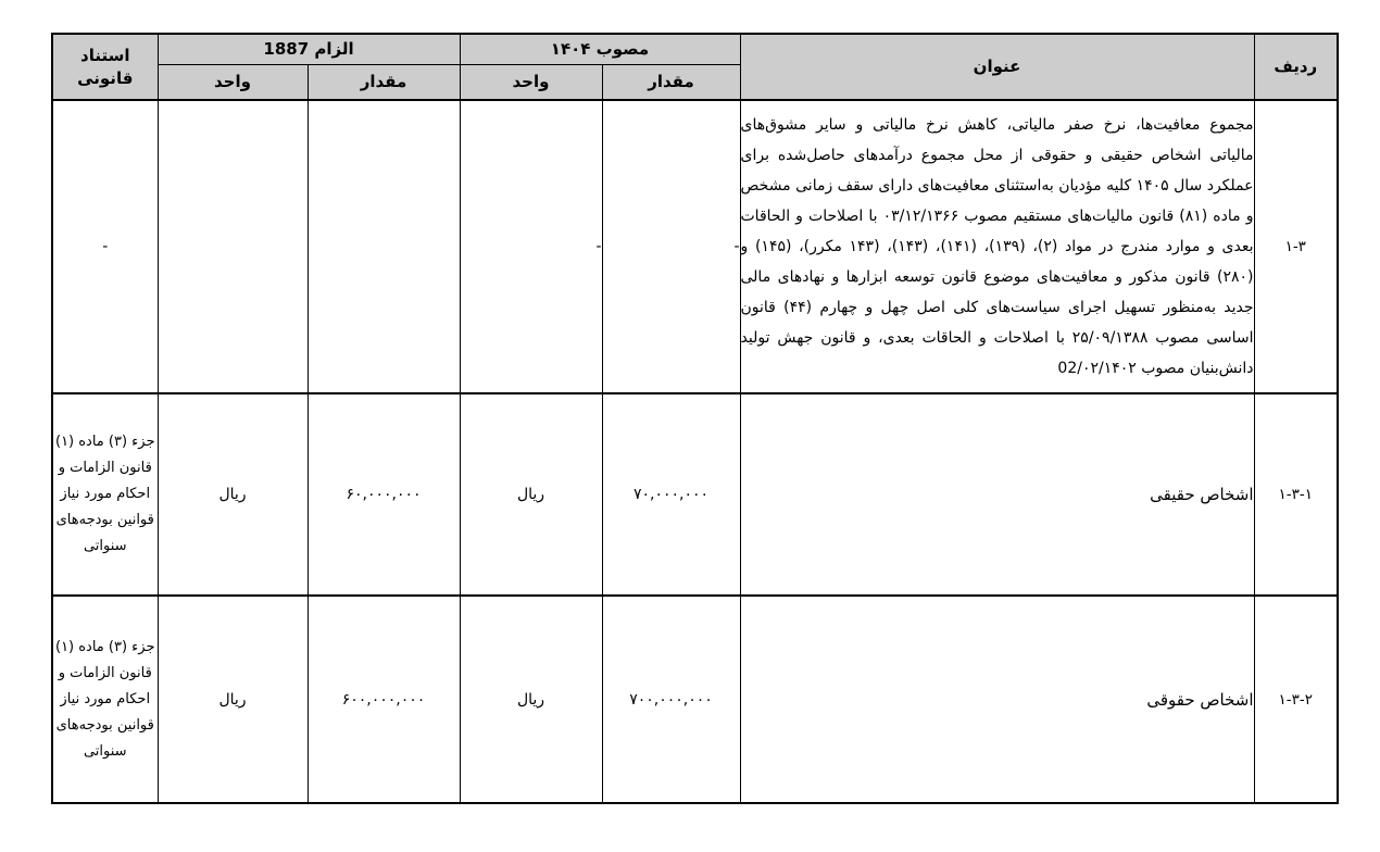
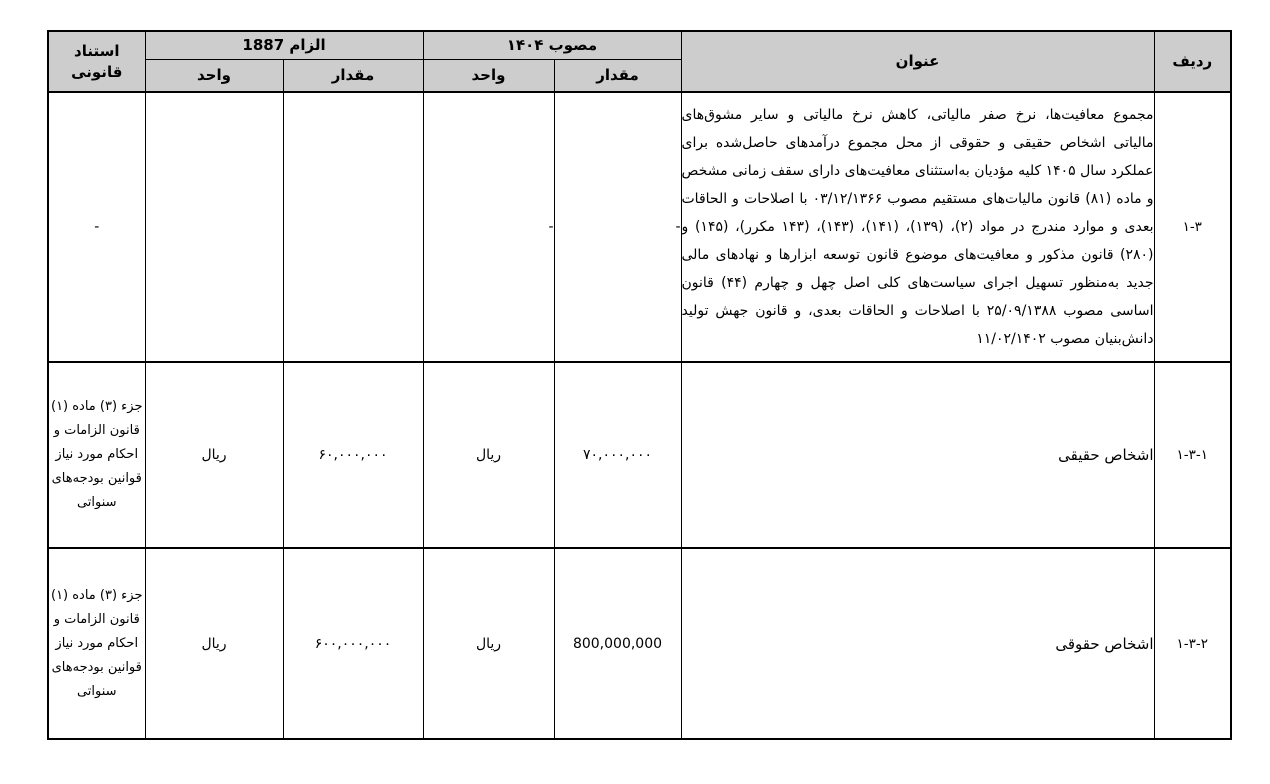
  ردیف	عنوان	مصوب ۱۴۰۴	الزام 1887	استناد قانونی
  مقدار	واحد	مقدار	واحد
- ۱-۳	مجموع معافیت‌ها، نرخ صفر مالیاتی، کاهش نرخ مالیاتی و سایر مشوق‌های مالیاتی اشخاص حقیقی و حقوقی از محل مجموع درآمدهای حاصل‌شده برای عملکرد سال ۱۴۰۵ کلیه مؤدیان به‌استثنای معافیت‌های دارای سقف زمانی مشخص و ماده (۸۱) قانون مالیات‌های مستقیم مصوب ۰۳/۱۲/۱۳۶۶ با اصلاحات و الحاقات بعدی و موارد مندرج در مواد (۲)، (۱۳۹)، (۱۴۱)، (۱۴۳)، (۱۴۳ مکرر)، (۱۴۵) و (۲۸۰) قانون مذکور و معافیت‌های موضوع قانون توسعه ابزارها و نهادهای مالی جدید به‌منظور تسهیل اجرای سیاست‌های کلی اصل چهل و چهارم (۴۴) قانون اساسی مصوب ۲۵/۰۹/۱۳۸۸ با اصلاحات و الحاقات بعدی، و قانون جهش تولید دانش‌بنیان مصوب 02/۰۲/۱۴۰۲	-	-			-
+ ۱-۳	مجموع معافیت‌ها، نرخ صفر مالیاتی، کاهش نرخ مالیاتی و سایر مشوق‌های مالیاتی اشخاص حقیقی و حقوقی از محل مجموع درآمدهای حاصل‌شده برای عملکرد سال ۱۴۰۵ کلیه مؤدیان به‌استثنای معافیت‌های دارای سقف زمانی مشخص و ماده (۸۱) قانون مالیات‌های مستقیم مصوب ۰۳/۱۲/۱۳۶۶ با اصلاحات و الحاقات بعدی و موارد مندرج در مواد (۲)، (۱۳۹)، (۱۴۱)، (۱۴۳)، (۱۴۳ مکرر)، (۱۴۵) و (۲۸۰) قانون مذکور و معافیت‌های موضوع قانون توسعه ابزارها و نهادهای مالی جدید به‌منظور تسهیل اجرای سیاست‌های کلی اصل چهل و چهارم (۴۴) قانون اساسی مصوب ۲۵/۰۹/۱۳۸۸ با اصلاحات و الحاقات بعدی، و قانون جهش تولید دانش‌بنیان مصوب ۱۱/۰۲/۱۴۰۲	-	-			-
  ۱-۳-۱	اشخاص حقیقی	۷۰,۰۰۰,۰۰۰	ریال	۶۰,۰۰۰,۰۰۰	ریال	جزء (۳) ماده (۱) قانون الزامات و احکام مورد نیاز قوانین بودجه‌های سنواتی
- ۱-۳-۲	اشخاص حقوقی	۷۰۰,۰۰۰,۰۰۰	ریال	۶۰۰,۰۰۰,۰۰۰	ریال	جزء (۳) ماده (۱) قانون الزامات و احکام مورد نیاز قوانین بودجه‌های سنواتی
+ ۱-۳-۲	اشخاص حقوقی	800,000,000	ریال	۶۰۰,۰۰۰,۰۰۰	ریال	جزء (۳) ماده (۱) قانون الزامات و احکام مورد نیاز قوانین بودجه‌های سنواتی
